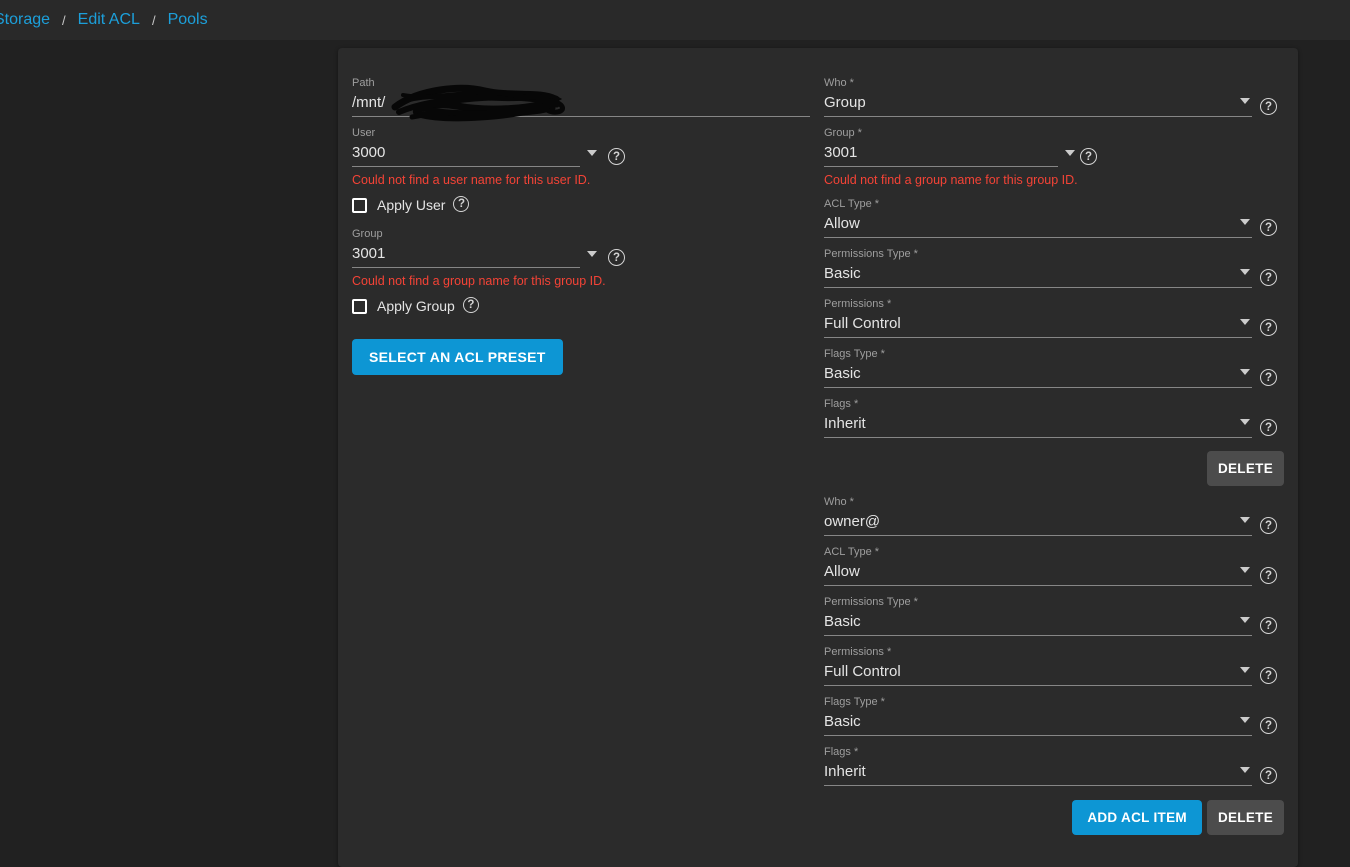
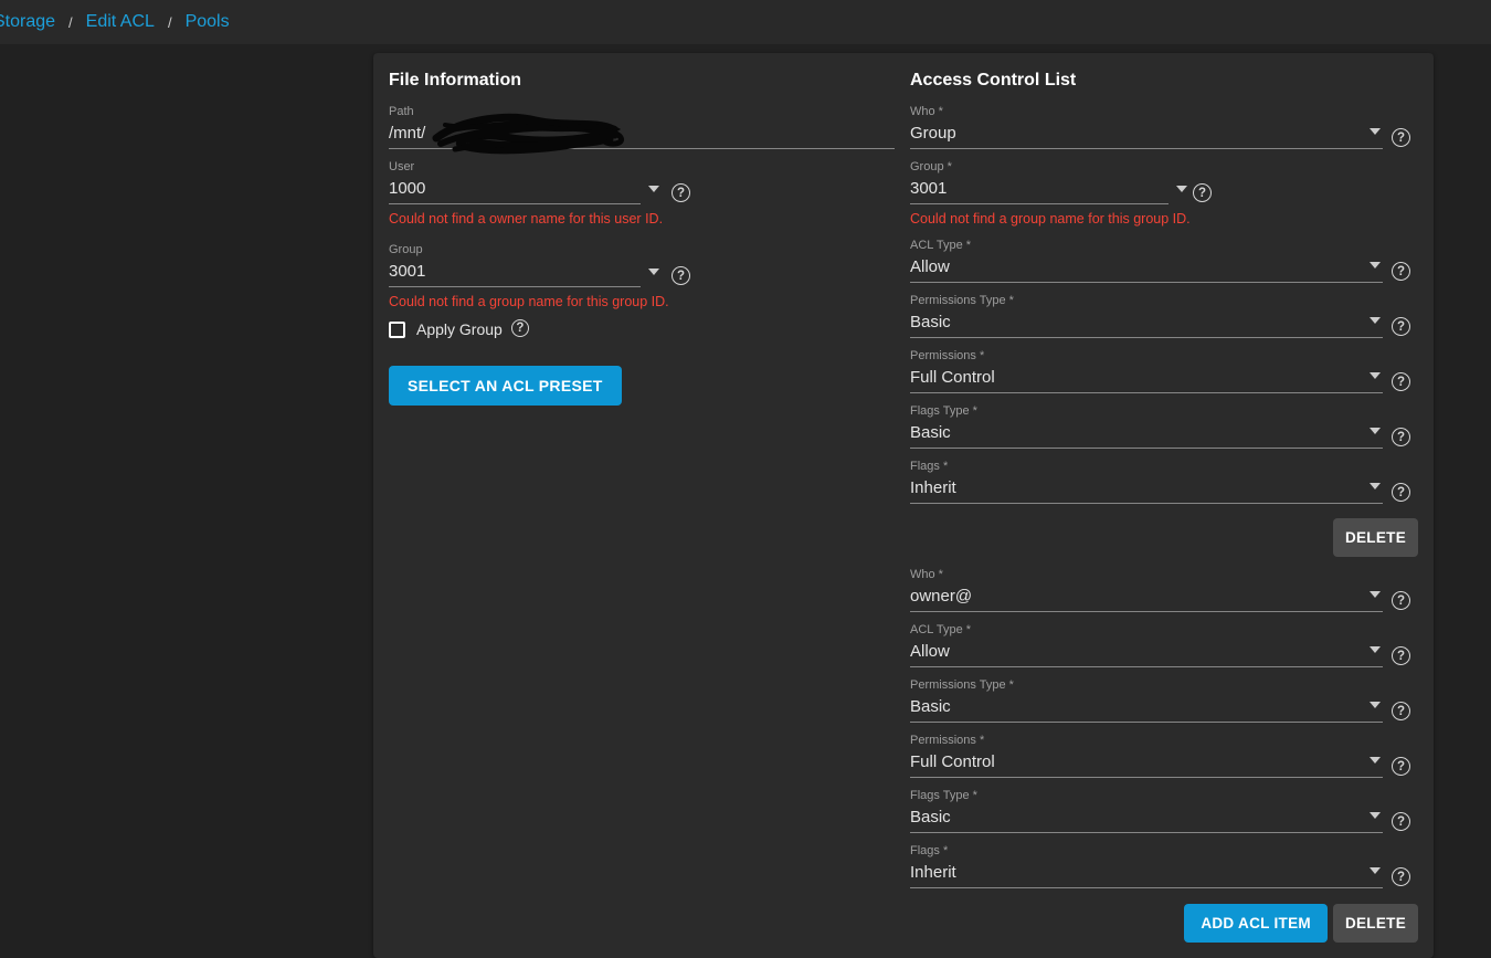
  torage
  /
  Edit ACL
  /
  Pools
+ File Information
  Path
  /mnt/
  User
- 3000
+ 1000
- Could not find a user name for this user ID.
+ Could not find a owner name for this user ID.
- Apply User
  Group
  3001
  Could not find a group name for this group ID.
  Apply Group
  SELECT AN ACL PRESET
+ Access Control List
  Who *
  Group
  Group *
  3001
  Could not find a group name for this group ID.
  ACL Type *
  Allow
  Permissions Type *
  Basic
  Permissions *
  Full Control
  Flags Type *
  Basic
  Flags *
  Inherit
  DELETE
  Who *
  owner@
  ACL Type *
  Allow
  Permissions Type *
  Basic
  Permissions *
  Full Control
  Flags Type *
  Basic
  Flags *
  Inherit
  ADD ACL ITEM
  DELETE
